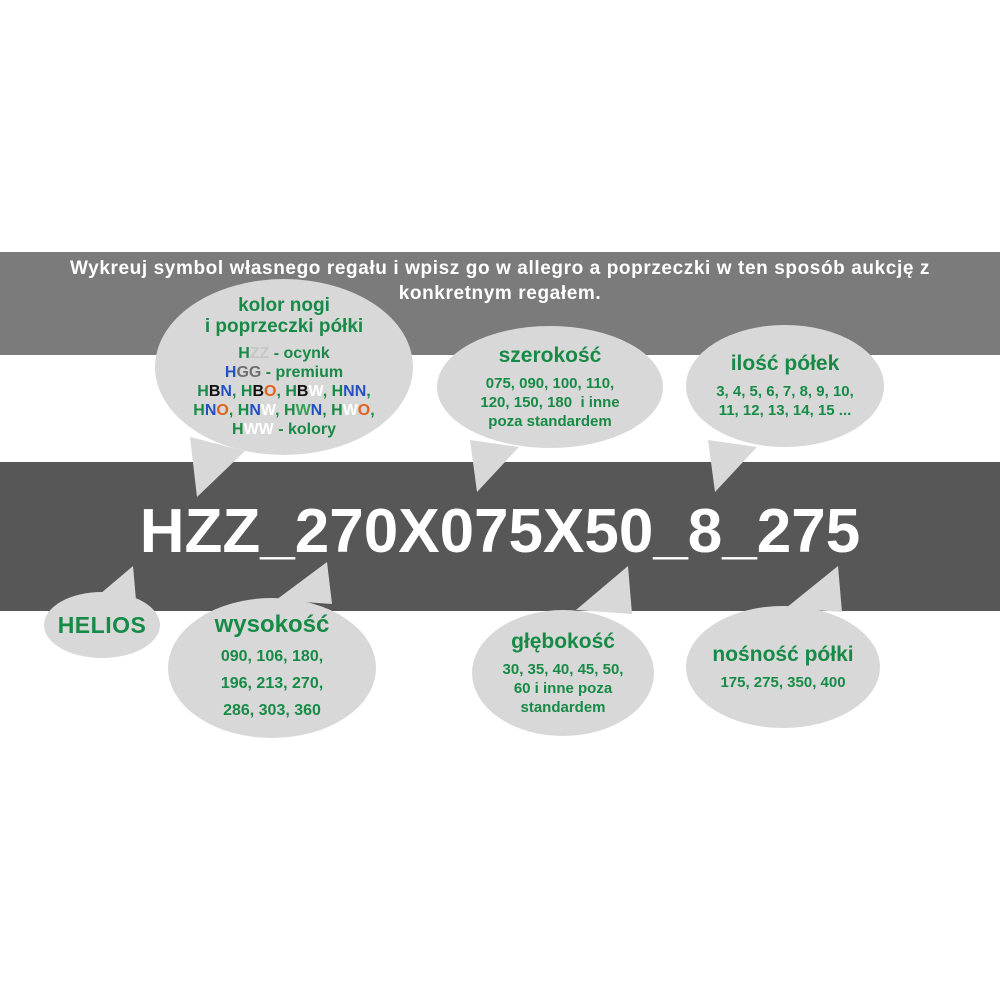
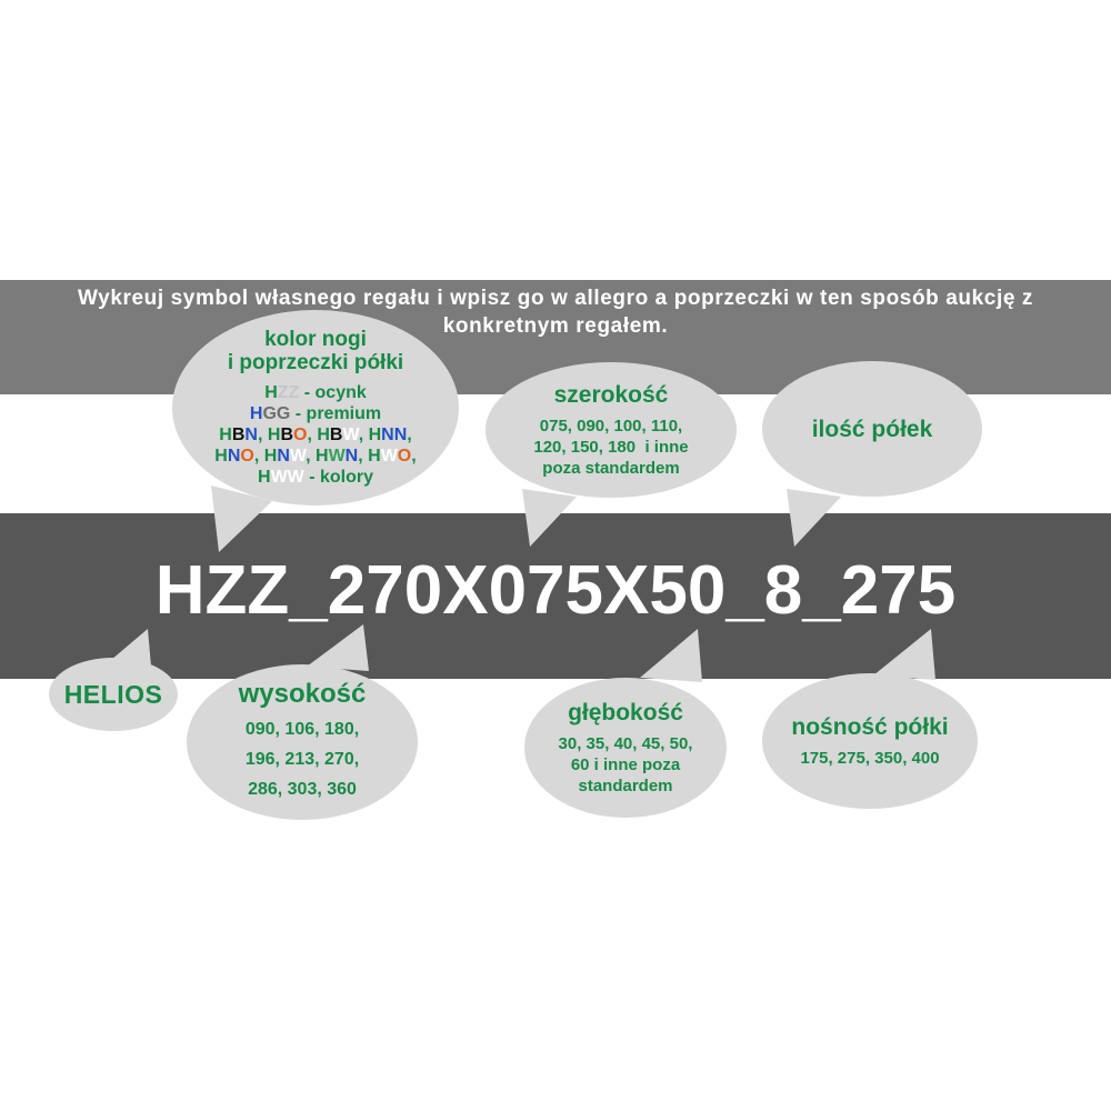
  Wykreuj symbol własnego regału i wpisz go w allegro a poprzeczki w ten sposób aukcję z
  konkretnym regałem.
  HZZ_270X075X50_8_275
  kolor nogi
  i poprzeczki półki
  H - ocynk
  HGG - premium
  HBN, HBO, HBW, HNN,
  HNO, HNW, HWN, HWO,
  HWW - kolory
  szerokość
  075, 090, 100, 110,
  120, 150, 180 i inne
  poza standardem
  ilość półek
- 3, 4, 5, 6, 7, 8, 9, 10,
- 11, 12, 13, 14, 15 ...
  HELIOS
  wysokość
  090, 106, 180,
  196, 213, 270,
  286, 303, 360
  głębokość
  30, 35, 40, 45, 50,
  60 i inne poza
  standardem
  nośność półki
  175, 275, 350, 400
